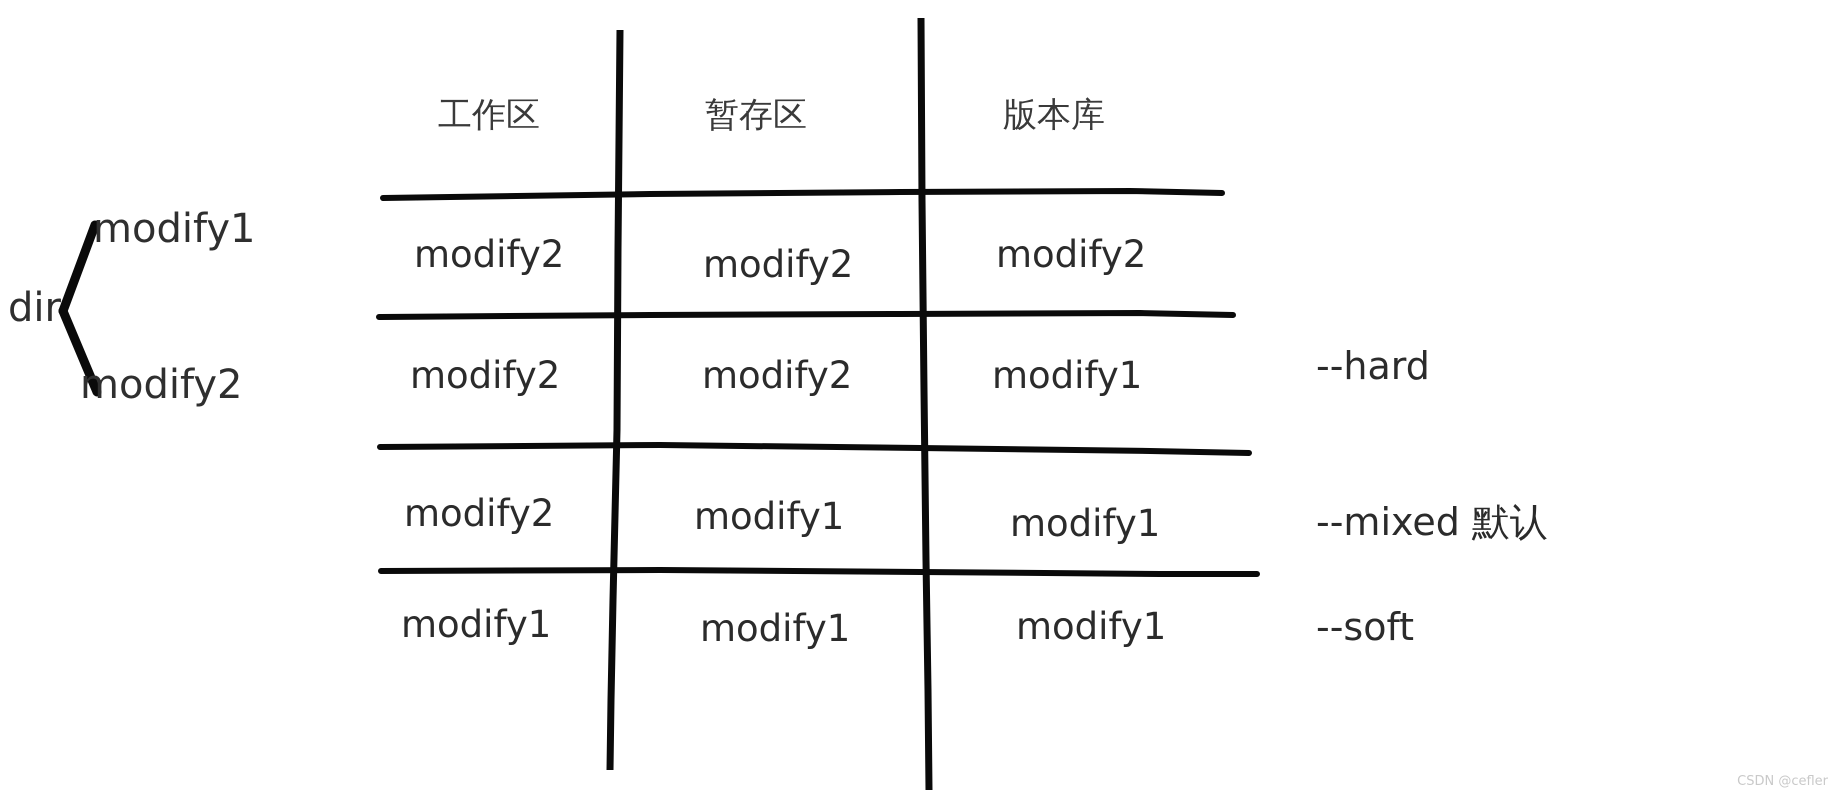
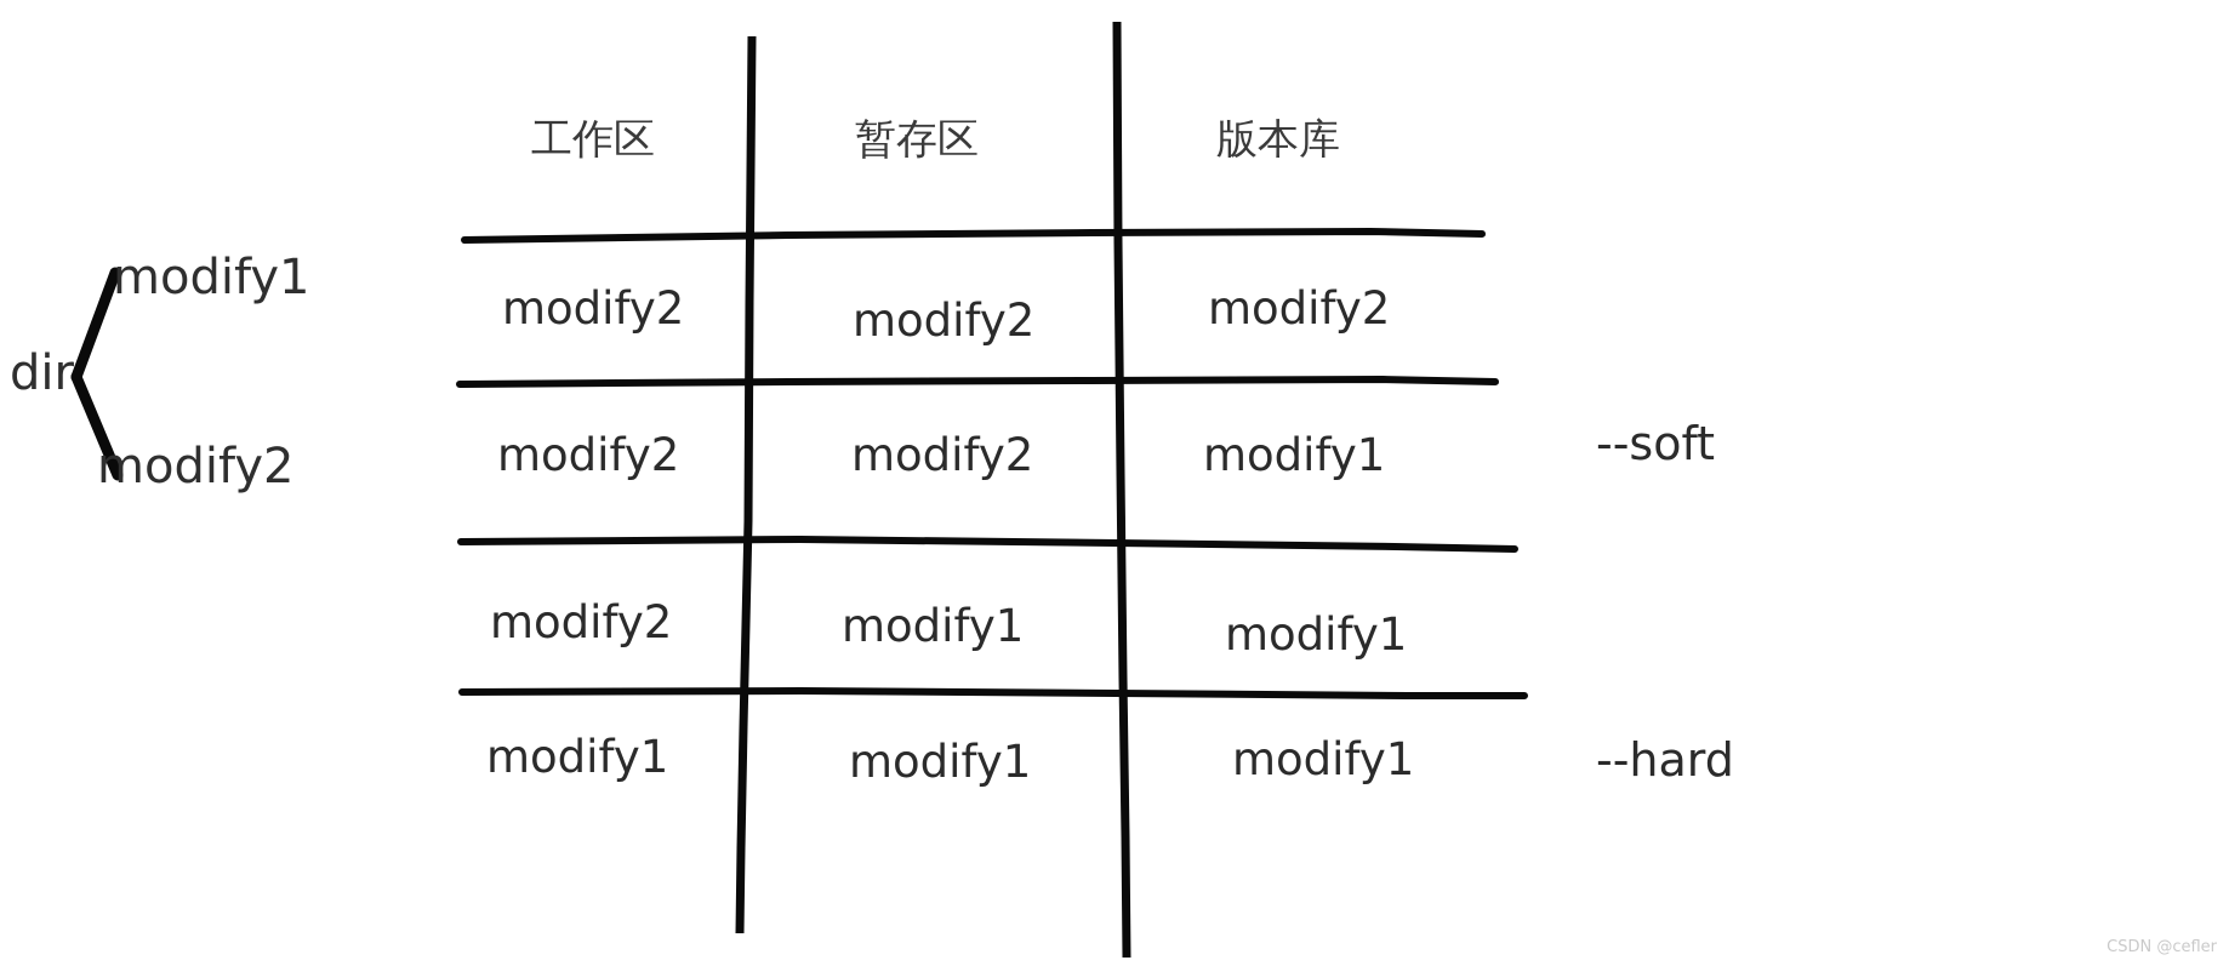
  dir
  modify1
  modify2
  工作区
  暂存区
  版本库
  modify2
  modify2
  modify2
  modify2
  modify2
  modify1
  modify2
  modify1
  modify1
  modify1
  modify1
  modify1
- --hard
+ --soft
- --mixed 默认
- --soft
+ --hard
  CSDN @cefler
